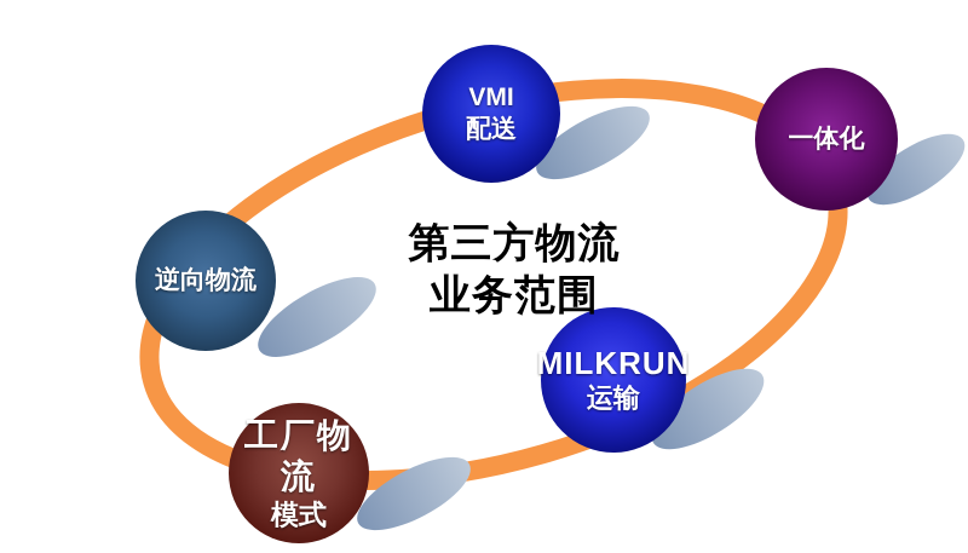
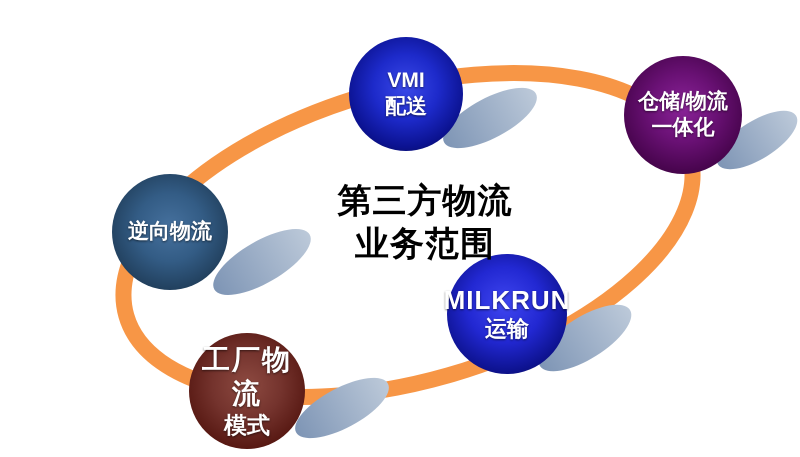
  VMI
  配送
+ 仓储/物流
  一体化
  逆向物流
  工厂物流
  模式
  MILKRUN
  运输
  第三方物流
  业务范围
